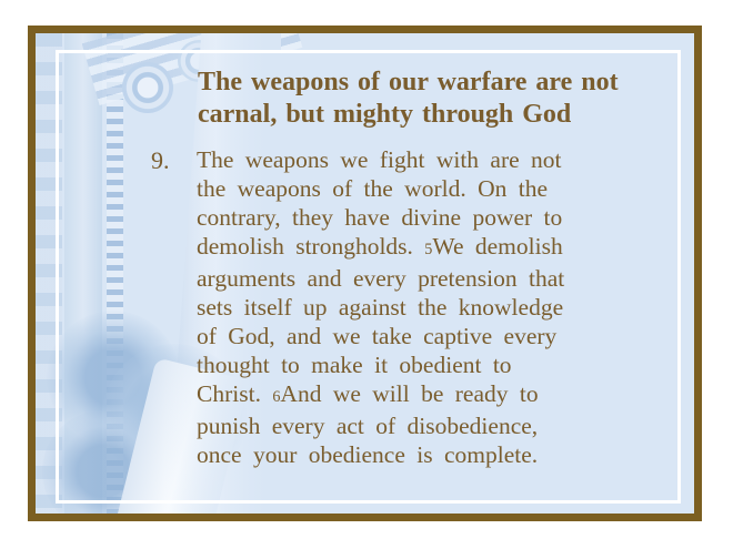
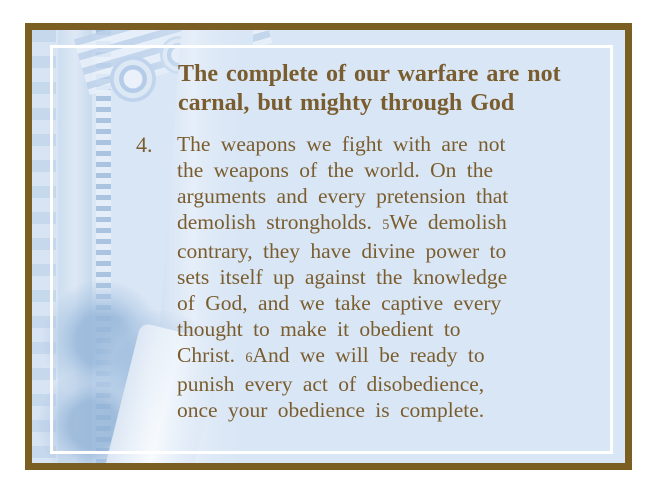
- The weapons of our warfare are not
+ The complete of our warfare are not
  carnal, but mighty through God
- 9.
+ 4.
  The weapons we fight with are not
  the weapons of the world. On the
- contrary, they have divine power to
+ arguments and every pretension that
  demolish strongholds. 5We demolish
- arguments and every pretension that
+ contrary, they have divine power to
  sets itself up against the knowledge
  of God, and we take captive every
  thought to make it obedient to
  Christ. 6And we will be ready to
  punish every act of disobedience,
  once your obedience is complete.
